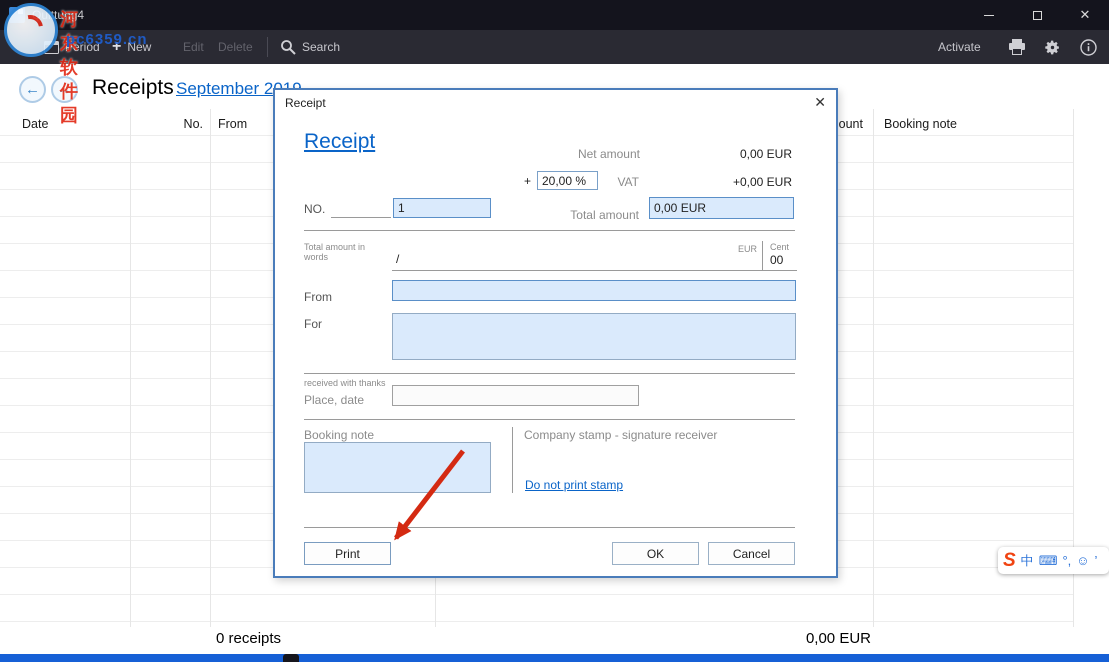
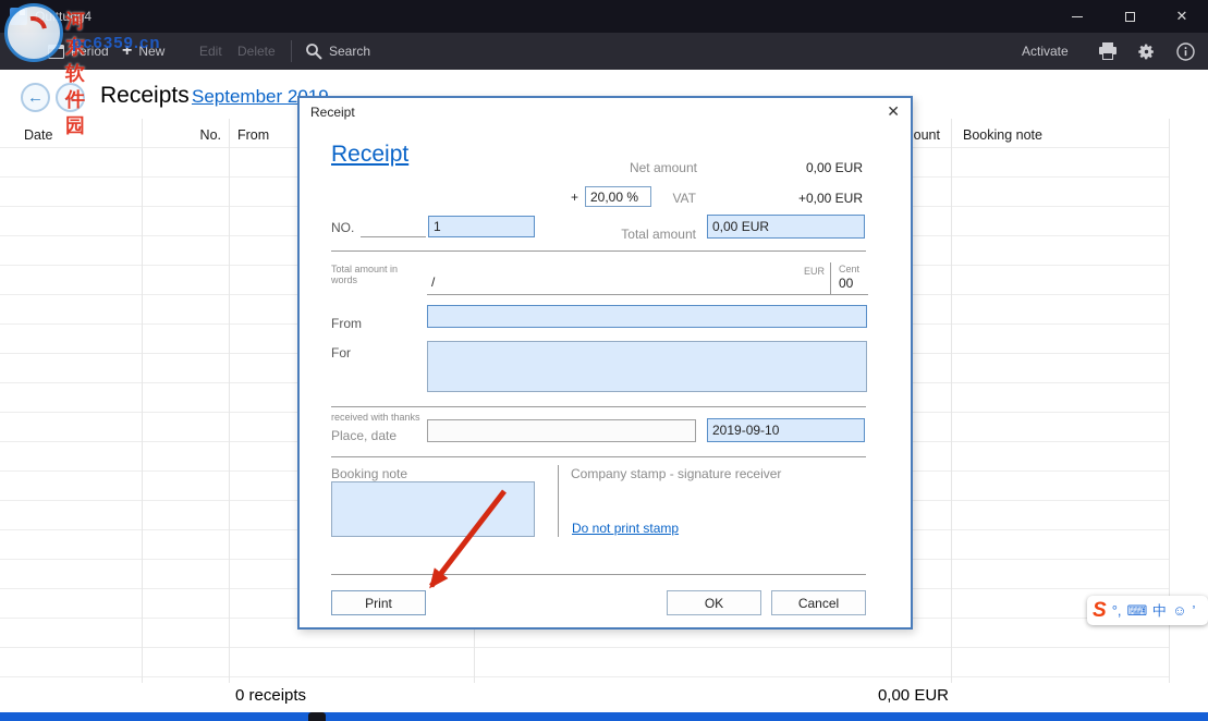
  ✕
  Period
  +
  New
  Edit
  Delete
  Search
  Activate
  ←
  →
  Receipts
  September 2
  Date
  No.
  From
  Booking note
  0 receipts
  0,00 EUR
  Receipt
  ✕
  Receipt
  Net amount
  0,00 EUR
  +
  20,00 %
  VAT
  +0,00 EUR
  NO.
  1
  Total amount
  0,00 EUR
  Total amount in words
  /
  EUR
  Cent
  00
  From
  For
  received with thanks
  Place, date
+ 2019-09-10
  Booking note
  Company stamp - signature receiver
  Do not print stamp
  Print
  OK
  Cancel
  河东软件园
  pc6359.cn
  S
- 中
+ °,
  ⌨
- °,
+ 中
  ☺
  ’
